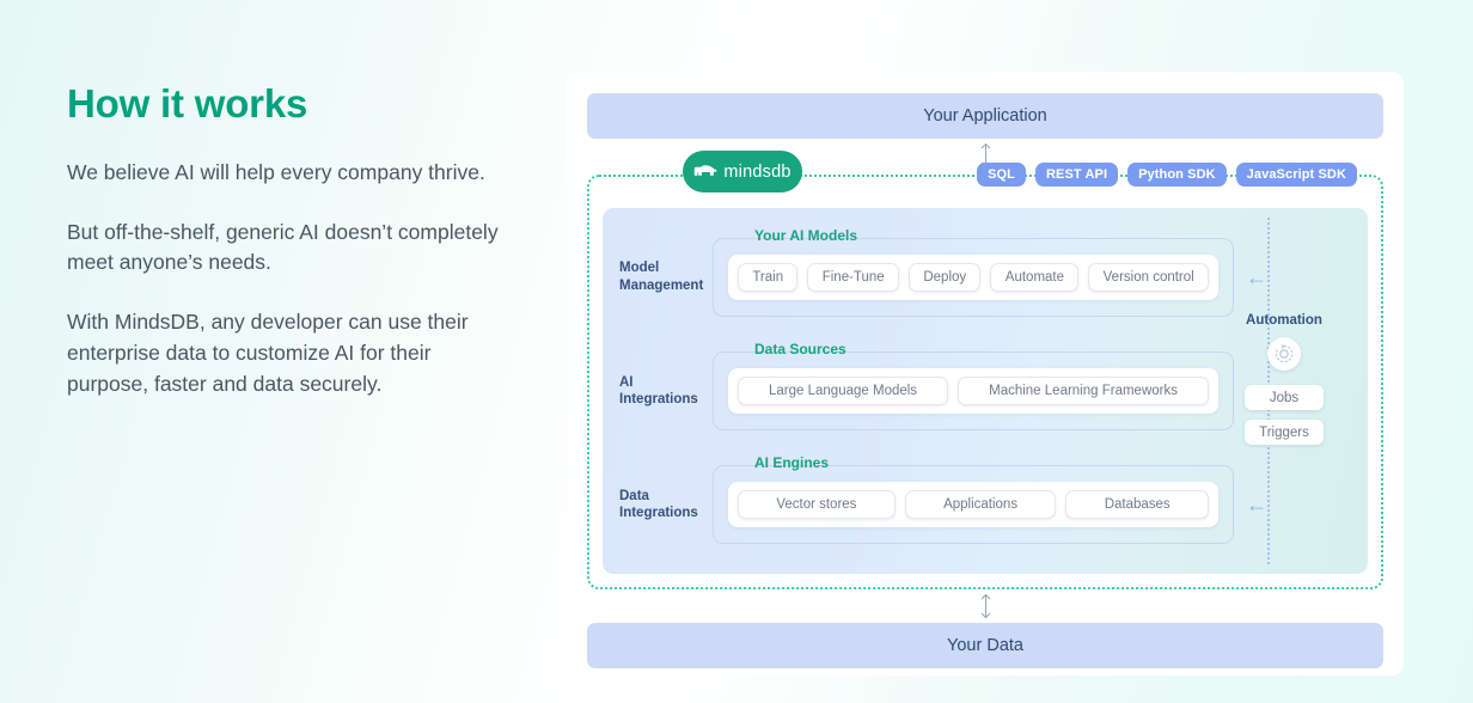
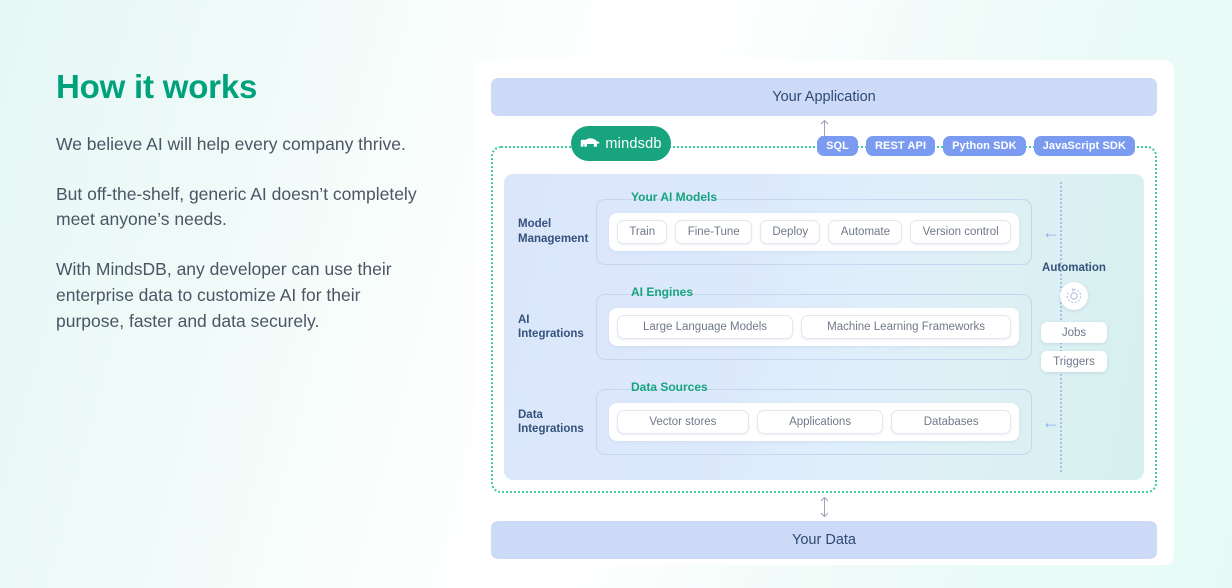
  How it works
  We believe AI will help every company thrive.
  But off-the-shelf, generic AI doesn’t completely meet anyone’s needs.
  With MindsDB, any developer can use their enterprise data to customize AI for their purpose, faster and data securely.
  Your Application
  mindsdb
  SQL
  REST API
  Python SDK
  JavaScript SDK
  Model Management
  Your AI Models
  Train
  Fine-Tune
  Deploy
  Automate
  Version control
  ←
  AI Integrations
- Data Sources
+ AI Engines
  Large Language Models
  Machine Learning Frameworks
  Data Integrations
- AI Engines
+ Data Sources
  Vector stores
  Applications
  Databases
  ←
  Automation
  Jobs
  Triggers
  Your Data
